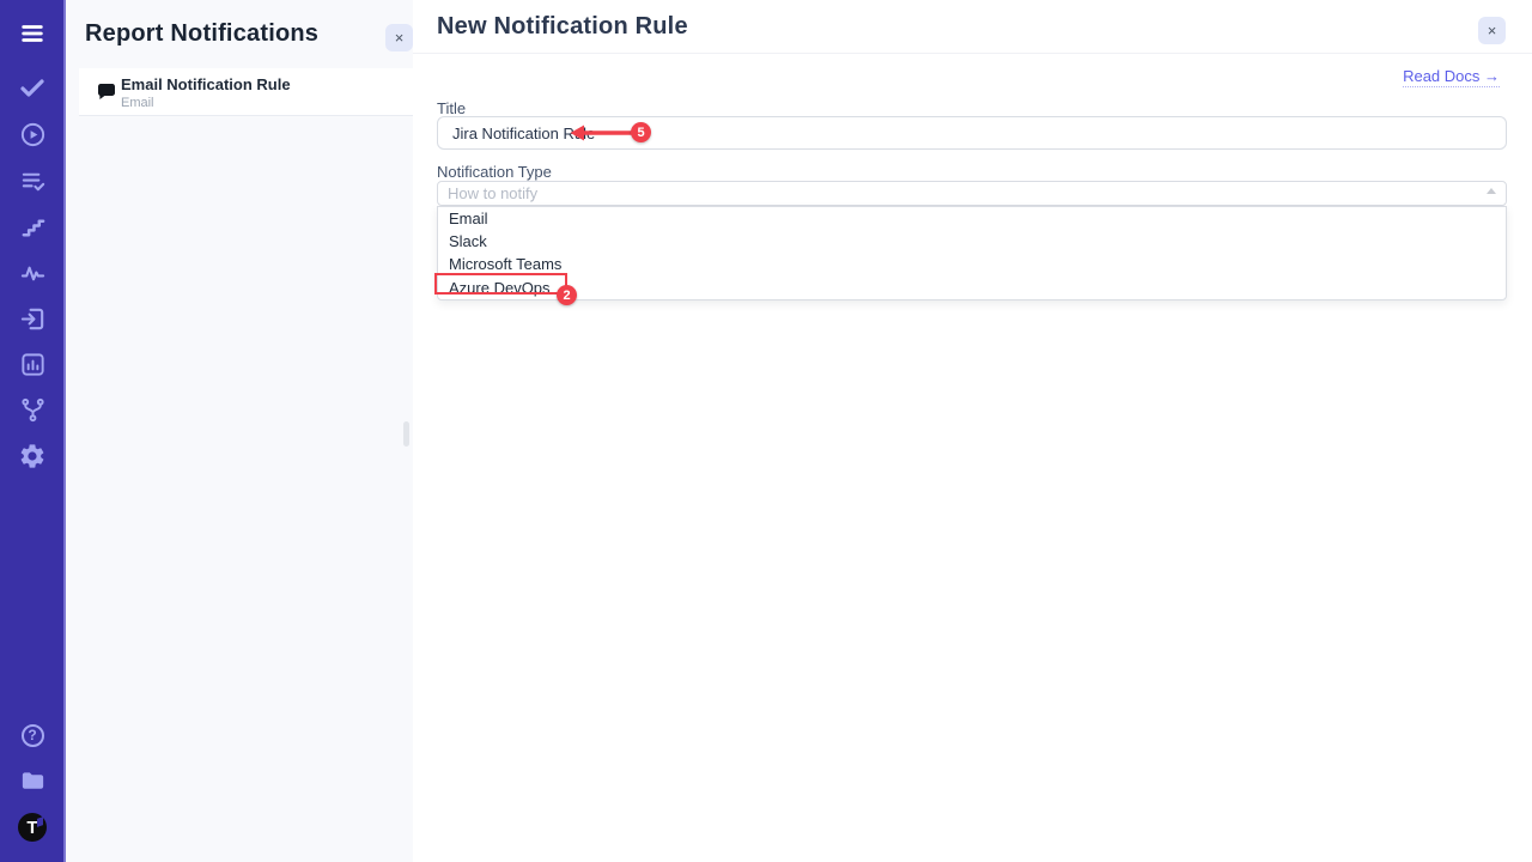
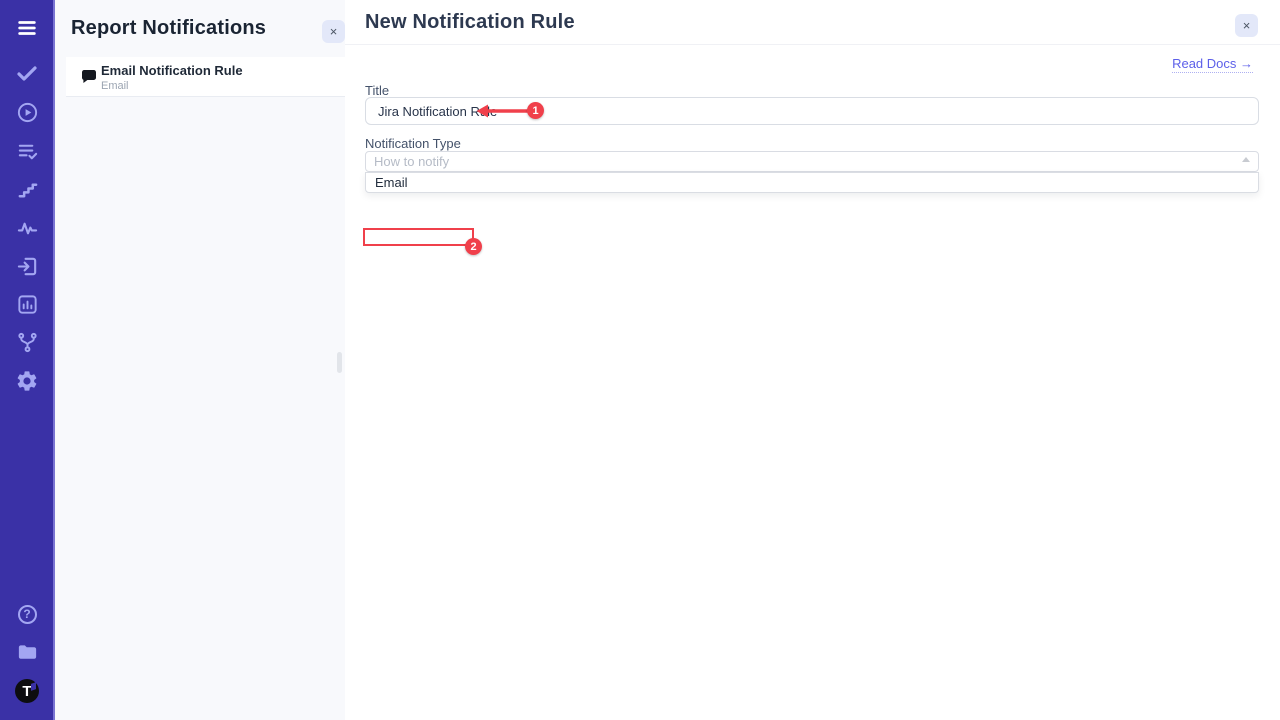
  ?
  T
  Report Notifications
  ×
  Email Notification Rule
  Email
  New Notification Rule
  ×
  Read Docs →
  Title
  Jira Notification R
  Notification Type
  How to notify
  Email
- Slack
- Microsoft Teams
- Azure DevOps
- 5
+ 1
  2
